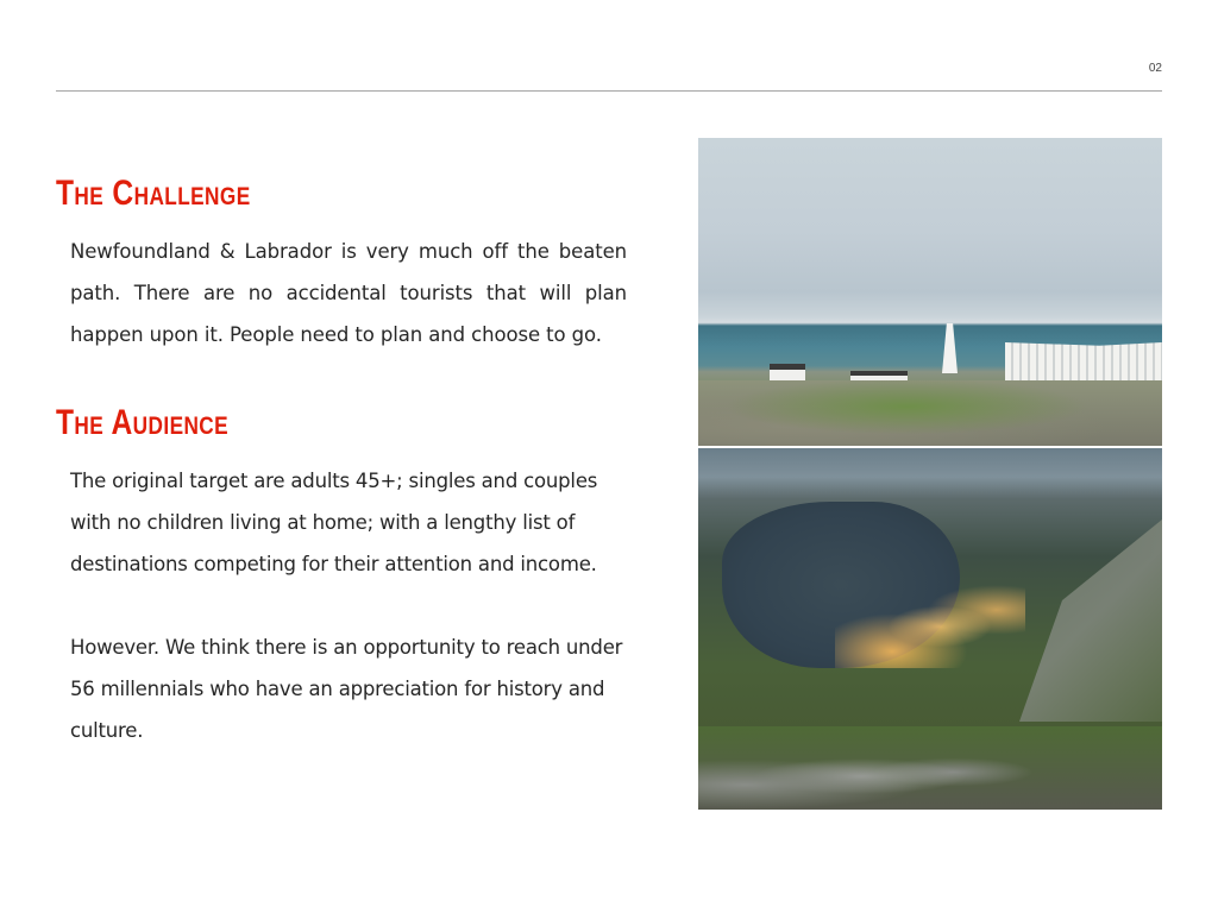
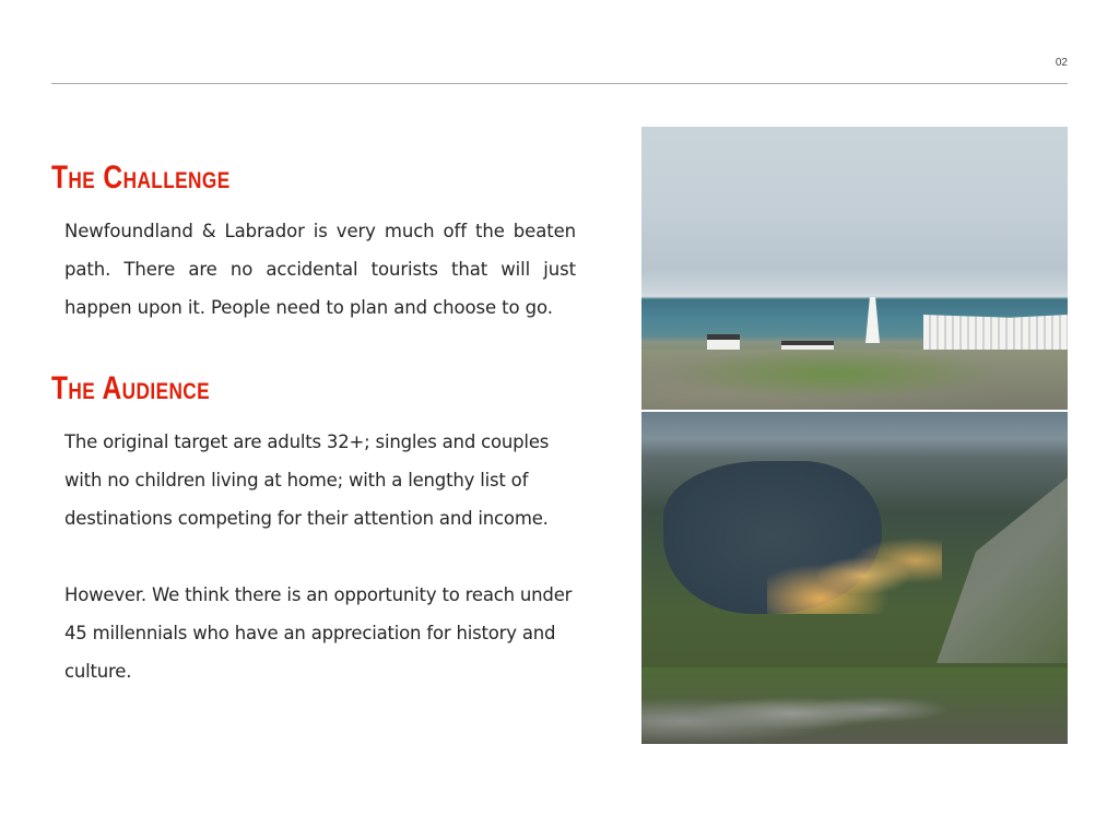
  02
  The Challenge
- Newfoundland & Labrador is very much off the beaten path. There are no accidental tourists that will plan happen upon it. People need to plan and choose to go.
+ Newfoundland & Labrador is very much off the beaten path. There are no accidental tourists that will just happen upon it. People need to plan and choose to go.
  The Audience
- The original target are adults 45+; singles and couples with no children living at home; with a lengthy list of destinations competing for their attention and income.
+ The original target are adults 32+; singles and couples with no children living at home; with a lengthy list of destinations competing for their attention and income.
- However. We think there is an opportunity to reach under 56 millennials who have an appreciation for history and culture.
+ However. We think there is an opportunity to reach under 45 millennials who have an appreciation for history and culture.
